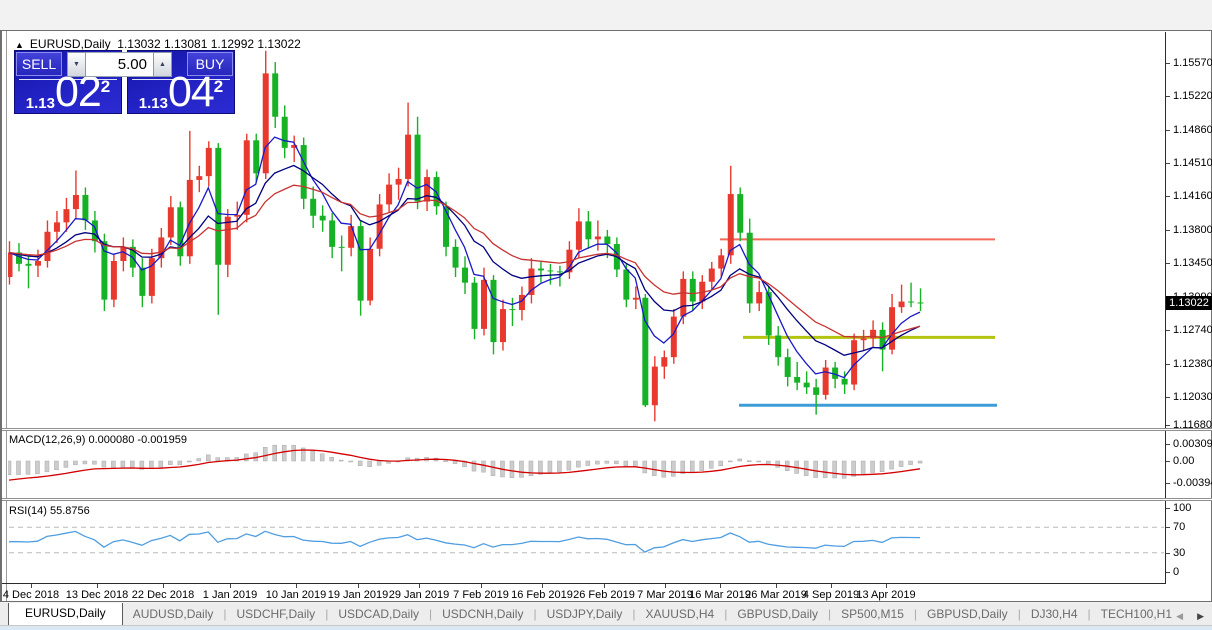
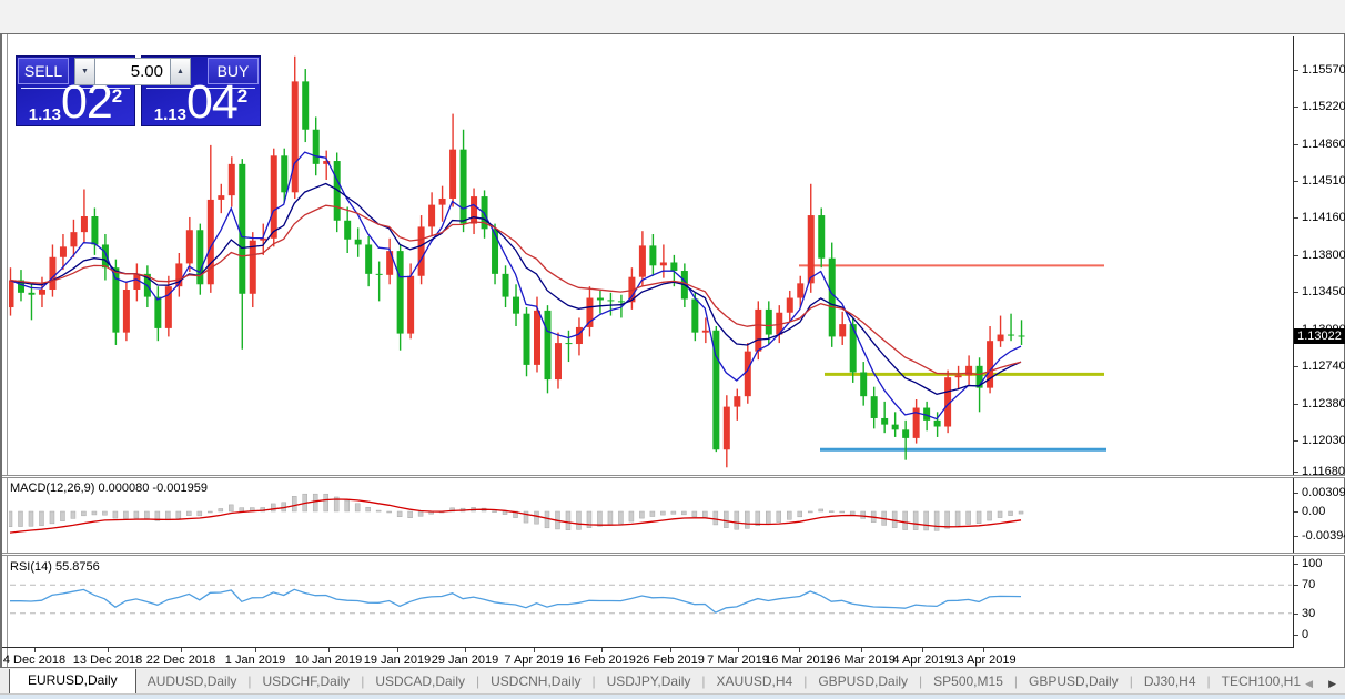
- ▲ EURUSD,Daily 1.13032 1.13081 1.12992 1.13022
  MACD(12,26,9) 0.000080 -0.001959
  RSI(14) 55.8756
  1.13
  02
  2
  1.13
  04
  2
  SELL
  BUY
  5.00
  1.15570
  1.15220
  1.14860
  1.14510
  1.14160
  1.13800
  1.13450
  1.12740
  1.12380
  1.12030
  1.11680
  0.00309
  0.00
  -0.0039
  100
  70
  30
  0
  4 Dec 2018
  13 Dec 2018
  22 Dec 2018
  1 Jan 2019
  10 Jan 2019
  19 Jan 2019
  29 Jan 2019
- 7 Feb 2019
+ 7 Apr 2019
  16 Feb 2019
  26 Feb 2019
  7 Mar 2019
  16 Mar 2019
  26 Mar 2019
- 4 Sep 2019
+ 4 Apr 2019
  13 Apr 2019
  1.13022
  EURUSD,Daily
  AUDUSD,Daily
  |
  USDCHF,Daily
  |
  USDCAD,Daily
  |
  USDCNH,Daily
  |
  USDJPY,Daily
  |
  XAUUSD,H4
  |
  GBPUSD,Daily
  |
  SP500,M15
  |
  GBPUSD,Daily
  |
  DJ30,H4
  |
  TECH100,H1
  ◀
  ▶
